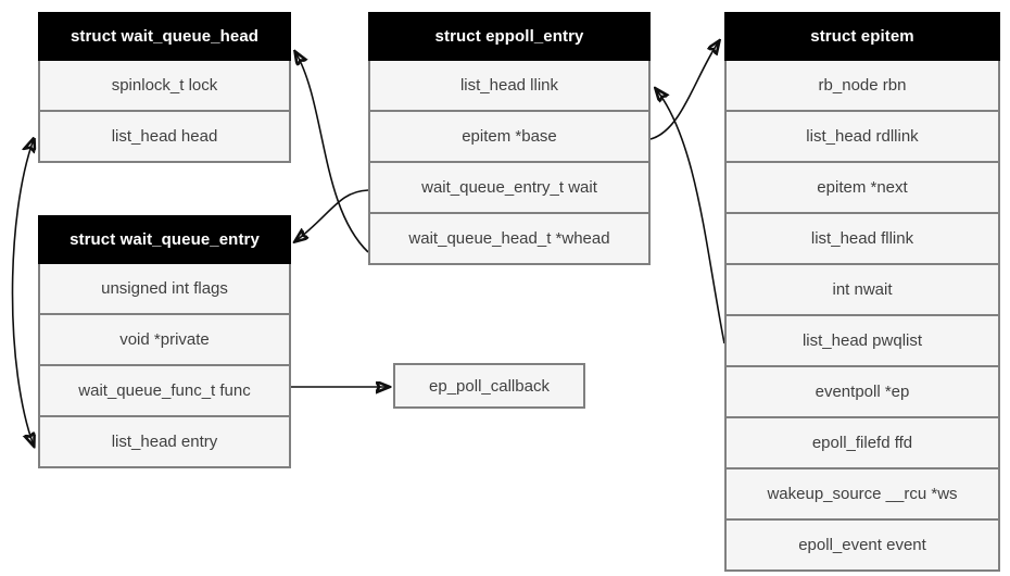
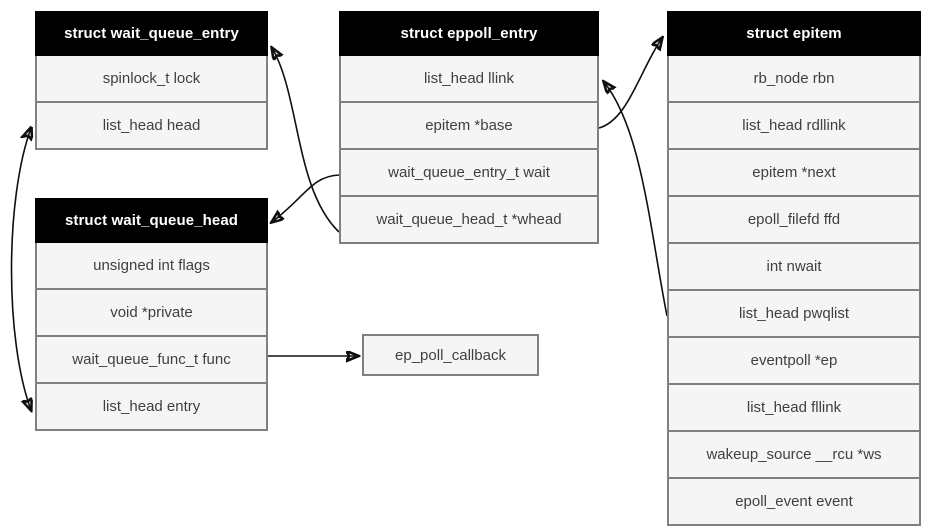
- struct wait_queue_head
+ struct wait_queue_entry
  spinlock_t lock
  list_head head
  struct eppoll_entry
  list_head llink
  epitem *base
  wait_queue_entry_t wait
  wait_queue_head_t *whead
  struct epitem
  rb_node rbn
  list_head rdllink
  epitem *next
- list_head fllink
+ epoll_filefd ffd
  int nwait
  list_head pwqlist
  eventpoll *ep
- epoll_filefd ffd
+ list_head fllink
  wakeup_source __rcu *ws
  epoll_event event
- struct wait_queue_entry
+ struct wait_queue_head
  unsigned int flags
  void *private
  wait_queue_func_t func
  list_head entry
  ep_poll_callback
